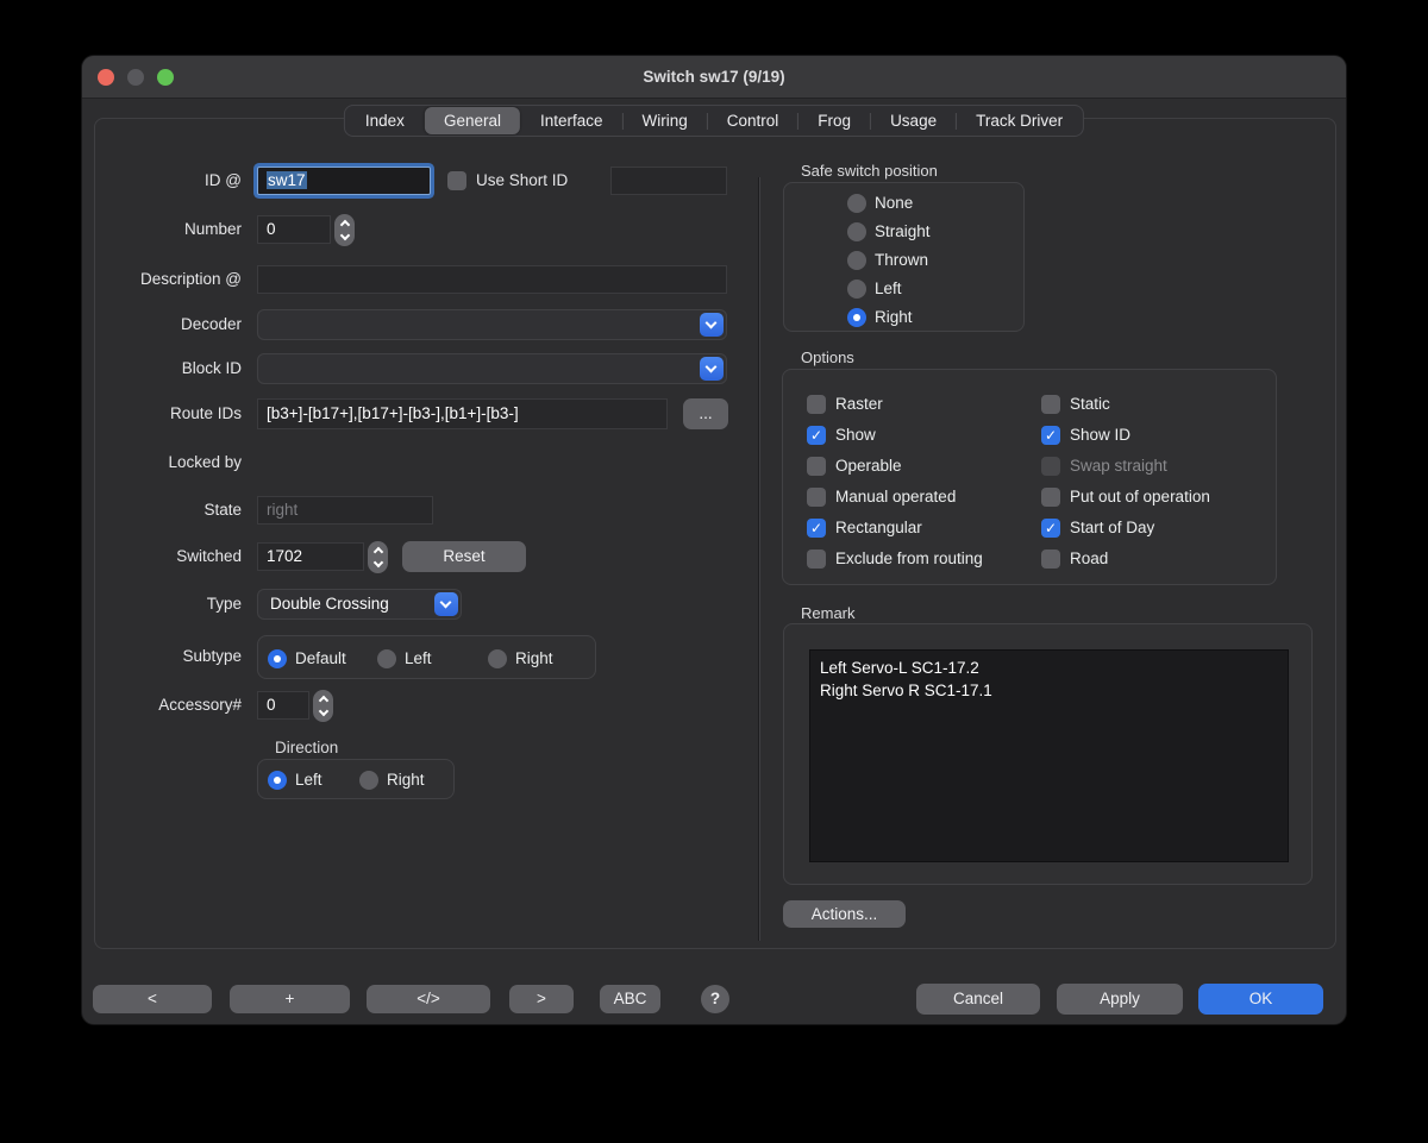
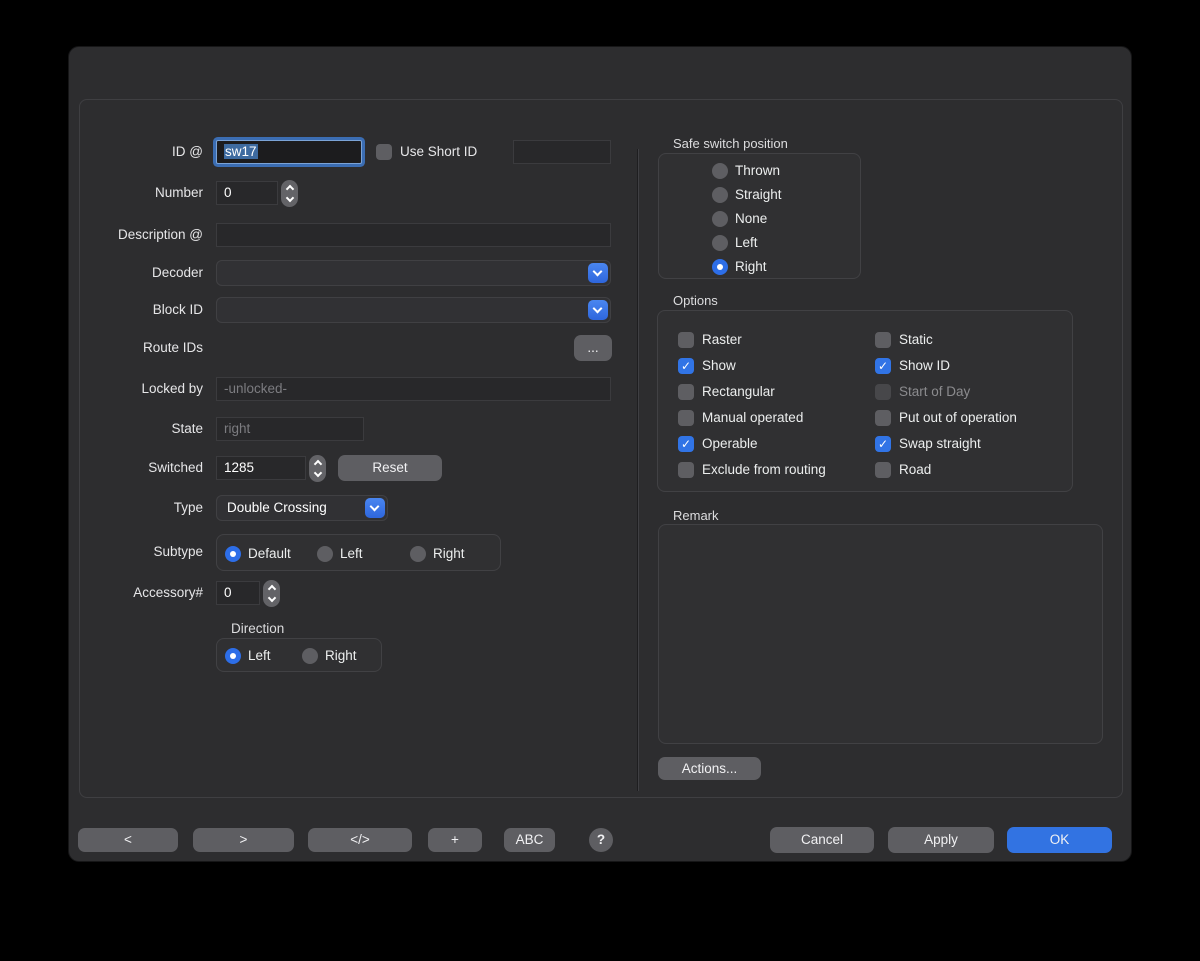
- Switch sw17 (9/19)
- Index
- General
- Interface
- Wiring
- Control
- Frog
- Usage
- Track Driver
  ID @
  sw17
  Use Short ID
  Number
  0
  Description @
  Decoder
  Block ID
  Route IDs
- [b3+]-[b17+],[b17+]-[b3-],[b1+]-[b3-]
  ...
  Locked by
+ -unlocked-
  State
  right
  Switched
- 1702
+ 1285
  Reset
  Type
  Double Crossing
  Subtype
  Default
  Left
  Right
  Accessory#
  0
  Direction
  Left
  Right
  Safe switch position
- None
+ Thrown
  Straight
- Thrown
+ None
  Left
  Right
  Options
  Raster
  Show
- Operable
+ Rectangular
  Manual operated
- Rectangular
+ Operable
  Exclude from routing
  Static
  Show ID
- Swap straight
+ Start of Day
  Put out of operation
- Start of Day
+ Swap straight
  Road
  Remark
- Left Servo-L SC1-17.2
- Right Servo R SC1-17.1
  Actions...
  <
- +
+ >
  </>
- >
+ +
  ABC
  ?
  Cancel
  Apply
  OK
